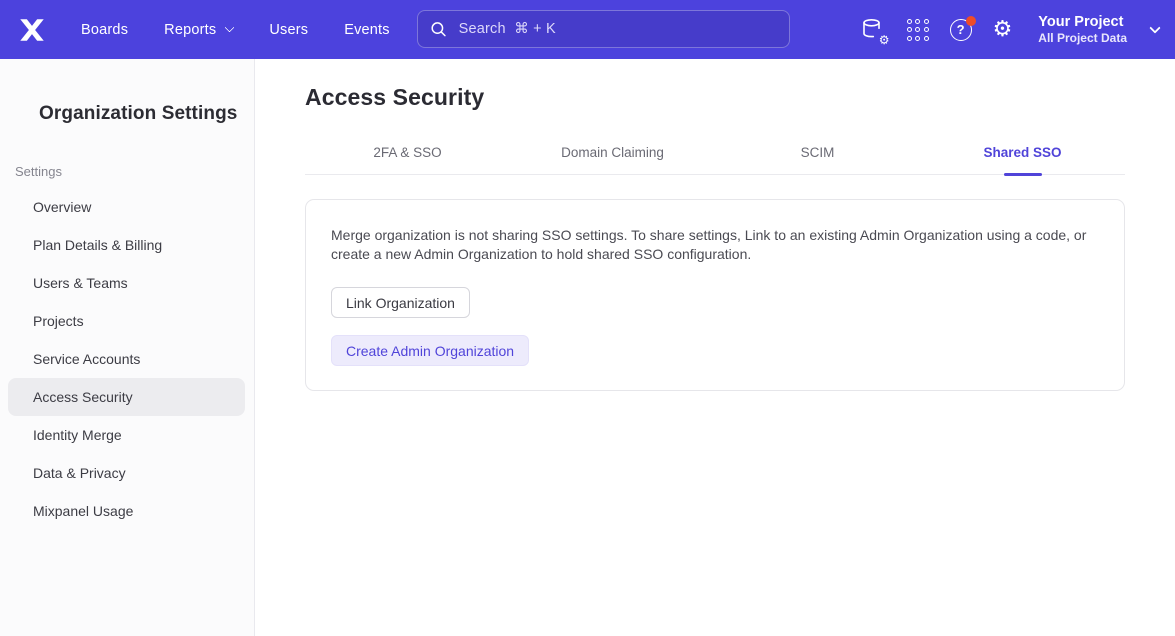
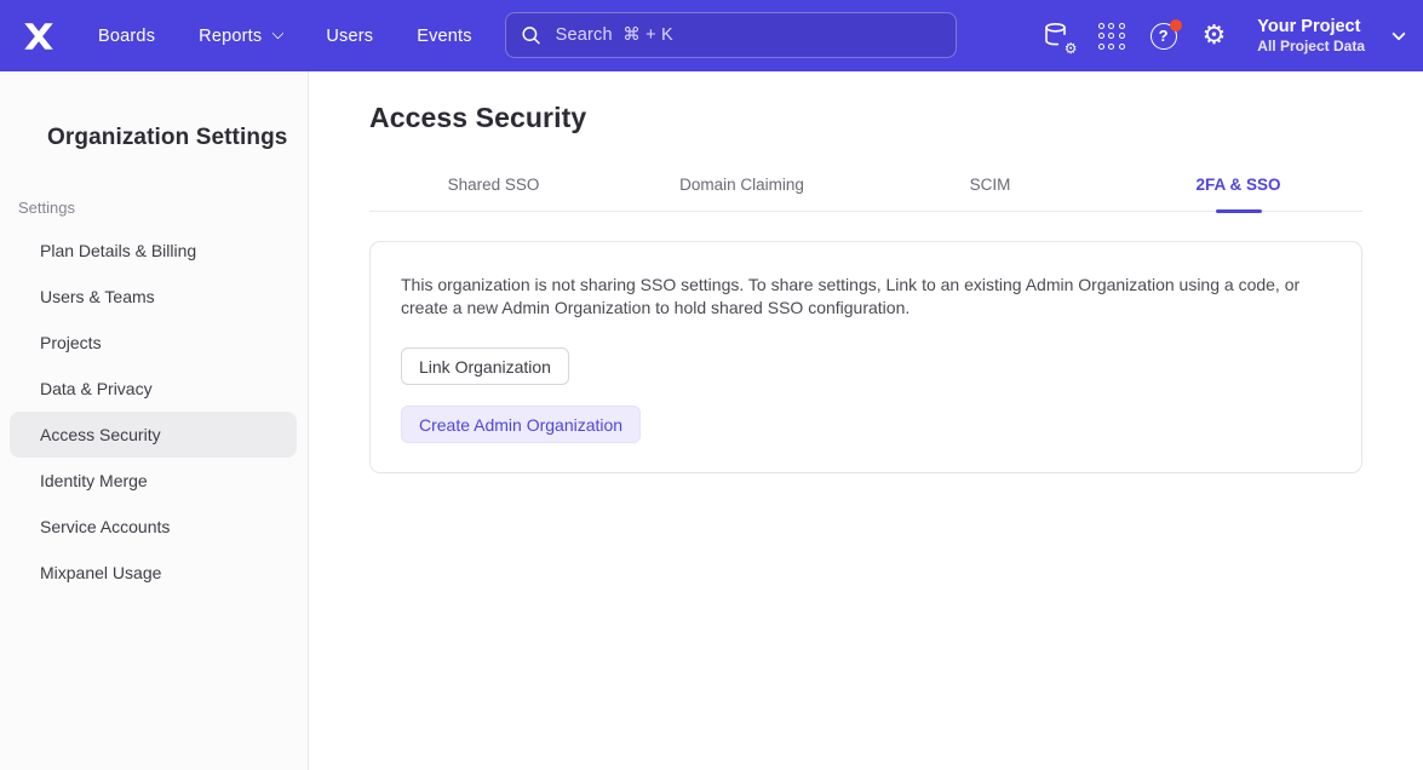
  Boards
  Reports
  Users
  Events
  Search ⌘ + K
  ⚙
  ?
  ⚙
  Your Project
  All Project Data
  Organization Settings
  Settings
- Overview
  Plan Details & Billing
  Users & Teams
  Projects
- Service Accounts
+ Data & Privacy
  Access Security
  Identity Merge
- Data & Privacy
+ Service Accounts
  Mixpanel Usage
  Access Security
- 2FA & SSO
+ Shared SSO
  Domain Claiming
  SCIM
- Shared SSO
+ 2FA & SSO
- Merge organization is not sharing SSO settings. To share settings, Link to an existing Admin Organization using a code, or create a new Admin Organization to hold shared SSO configuration.
+ This organization is not sharing SSO settings. To share settings, Link to an existing Admin Organization using a code, or create a new Admin Organization to hold shared SSO configuration.
  Link Organization
  Create Admin Organization
